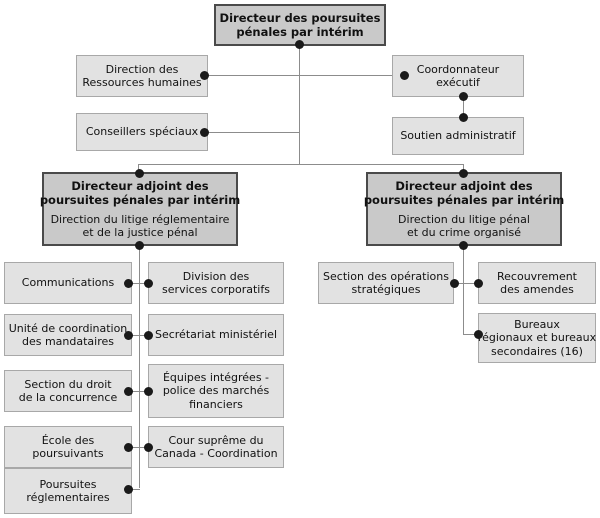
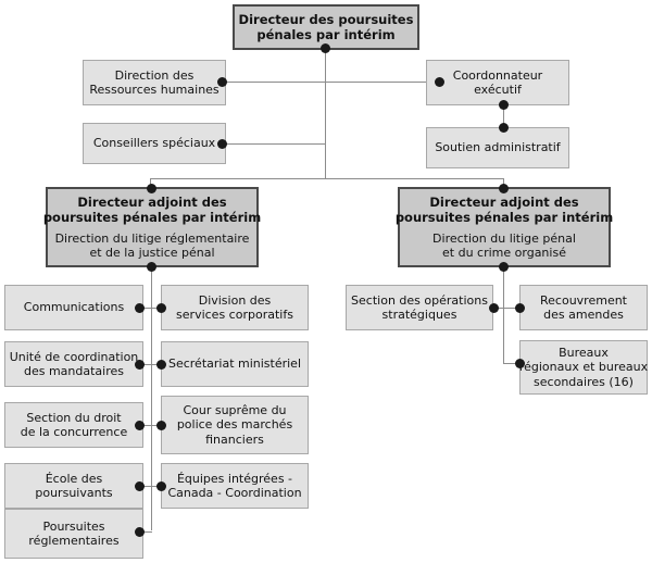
  Directeur des poursuites
  pénales par intérim
  Direction des
  Ressources humaines
  Coordonnateur
  exécutif
  Conseillers spéciaux
  Soutien administratif
  Directeur adjoint des
  poursuites pénales par intérim
  Direction du litige réglementaire
  et de la justice pénal
  Directeur adjoint des
  poursuites pénales par intérim
  Direction du litige pénal
  et du crime organisé
  Communications
  Unité de coordination
  des mandataires
  Section du droit
  de la concurrence
  École des
  poursuivants
  Poursuites
  réglementaires
  Division des
  services corporatifs
  Secrétariat ministériel
- Équipes intégrées -
+ Cour suprême du
  police des marchés
  financiers
- Cour suprême du
+ Équipes intégrées -
  Canada - Coordination
  Section des opérations
  stratégiques
  Recouvrement
  des amendes
  Bureaux
  égionaux et bureaux
  secondaires (16)
